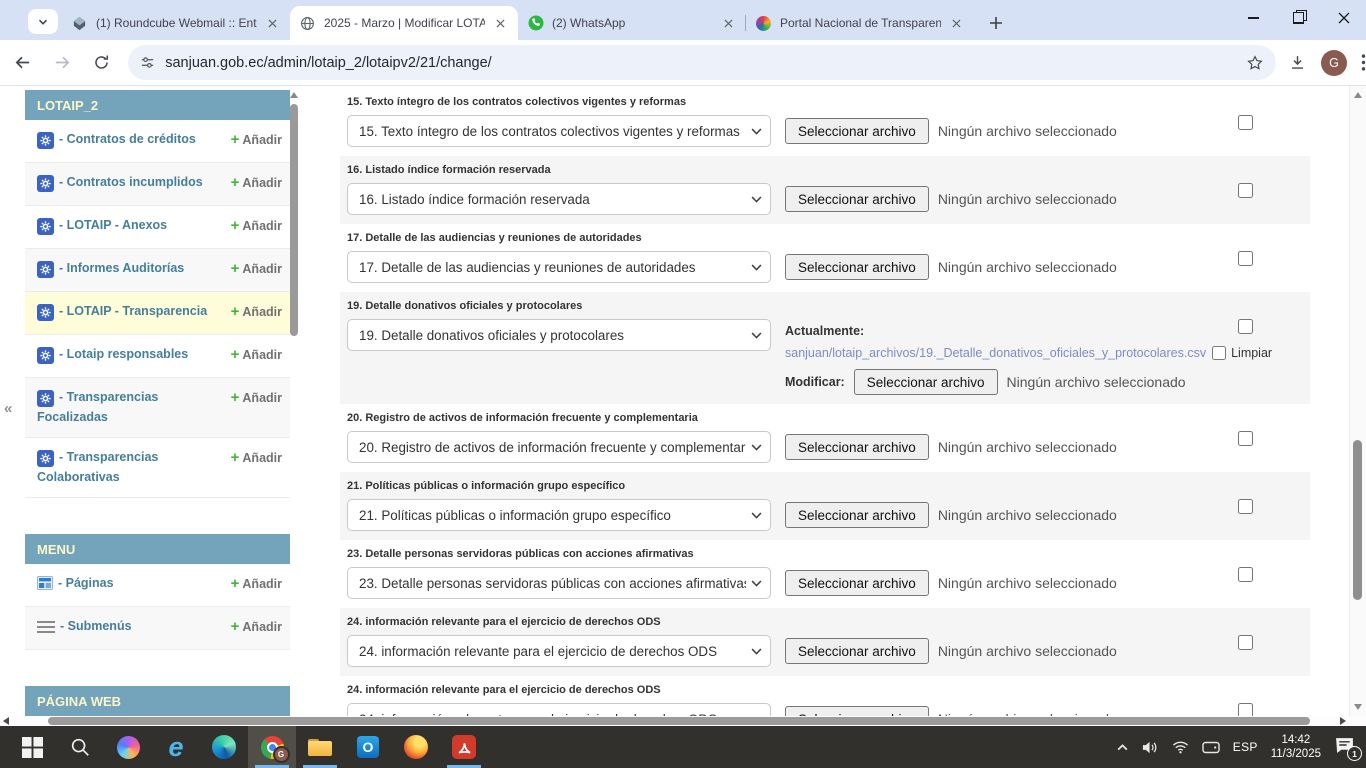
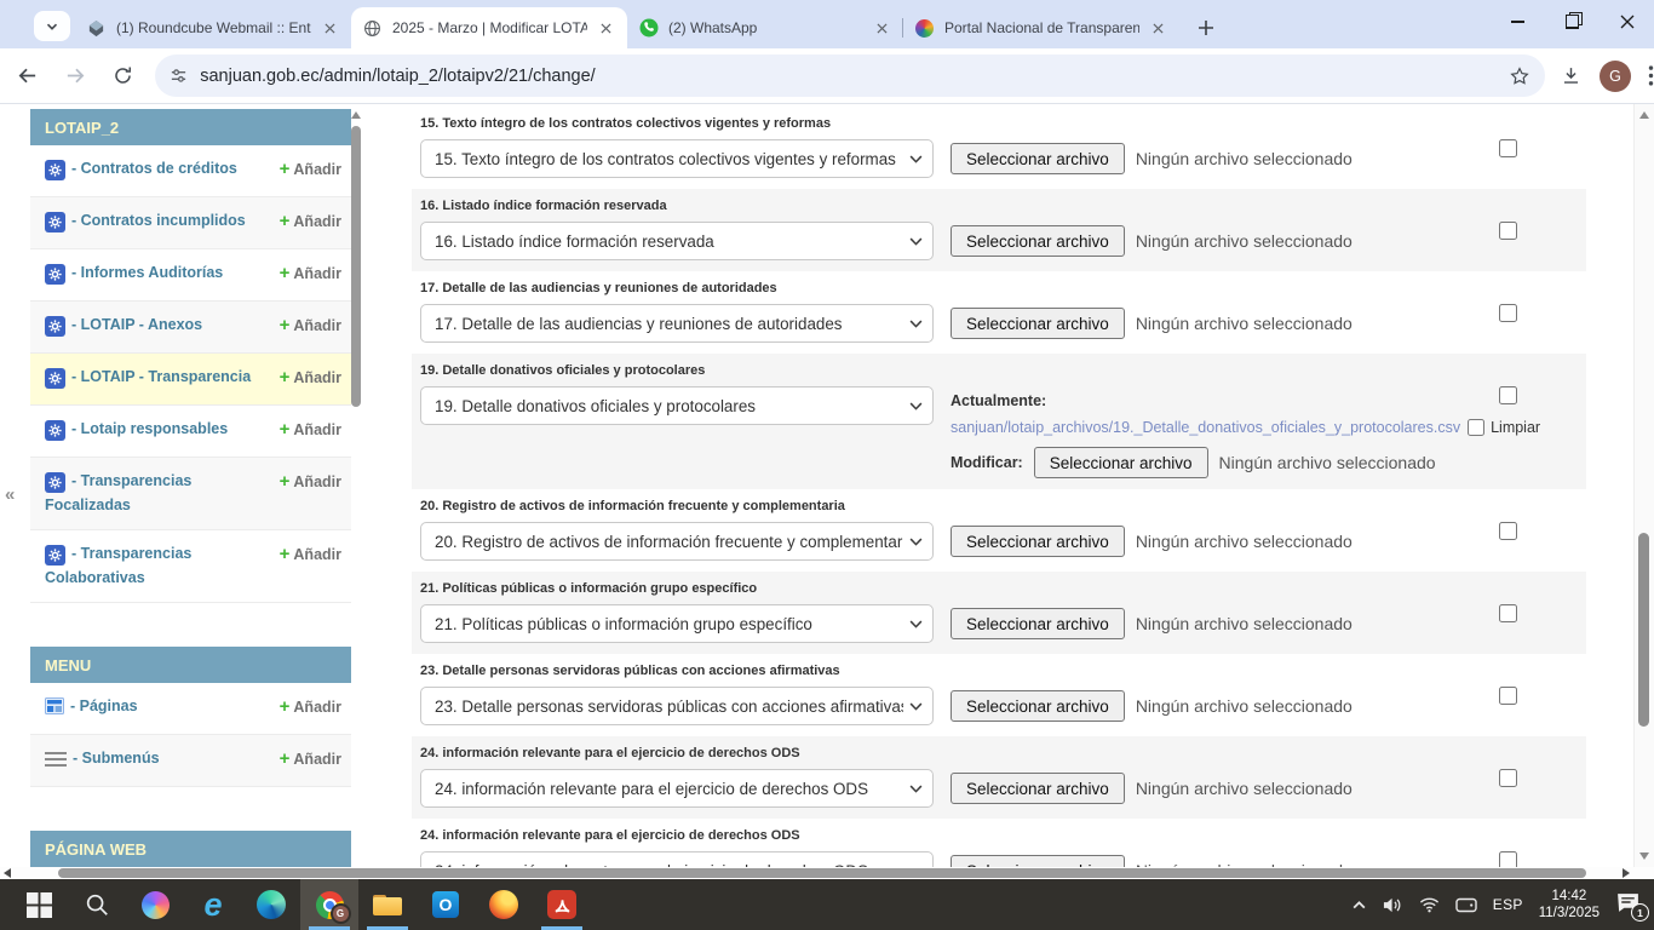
  (1) Roundcube Webmail :: Ent
  2025 - Marzo | Modificar LOTA
  (2) WhatsApp
  Portal Nacional de Transparen
  sanjuan.gob.ec/admin/lotaip_2/lotaipv2/21/change/
  G
  «
  LOTAIP_2
  + Añadir
  - Contratos de créditos
  + Añadir
  - Contratos incumplidos
  + Añadir
- - LOTAIP - Anexos
+ - Informes Auditorías
  + Añadir
- - Informes Auditorías
+ - LOTAIP - Anexos
  + Añadir
  - LOTAIP - Transparencia
  + Añadir
  - Lotaip responsables
  + Añadir
  - Transparencias Focalizadas
  + Añadir
  - Transparencias Colaborativas
  MENU
  + Añadir
  - Páginas
  + Añadir
  - Submenús
  PÁGINA WEB
  15. Texto íntegro de los contratos colectivos vigentes y reformas
  15. Texto íntegro de los contratos colectivos vigentes y reformas
  Seleccionar archivo
  Ningún archivo seleccionado
  16. Listado índice formación reservada
  16. Listado índice formación reservada
  Seleccionar archivo
  Ningún archivo seleccionado
  17. Detalle de las audiencias y reuniones de autoridades
  17. Detalle de las audiencias y reuniones de autoridades
  Seleccionar archivo
  Ningún archivo seleccionado
  19. Detalle donativos oficiales y protocolares
  19. Detalle donativos oficiales y protocolares
  Actualmente:
  sanjuan/lotaip_archivos/19._Detalle_donativos_oficiales_y_protocolares.csv
  Limpiar
  Modificar:
  Seleccionar archivo
  Ningún archivo seleccionado
  20. Registro de activos de información frecuente y complementaria
  20. Registro de activos de información frecuente y complementar
  Seleccionar archivo
  Ningún archivo seleccionado
  21. Políticas públicas o información grupo específico
  21. Políticas públicas o información grupo específico
  Seleccionar archivo
  Ningún archivo seleccionado
  23. Detalle personas servidoras públicas con acciones afirmativas
  23. Detalle personas servidoras públicas con acciones afirmativa
  Seleccionar archivo
  Ningún archivo seleccionado
  24. información relevante para el ejercicio de derechos ODS
  24. información relevante para el ejercicio de derechos ODS
  Seleccionar archivo
  Ningún archivo seleccionado
  24. información relevante para el ejercicio de derechos ODS
  e
  G
  O
  ESP
  14:42
  11/3/2025
  1
